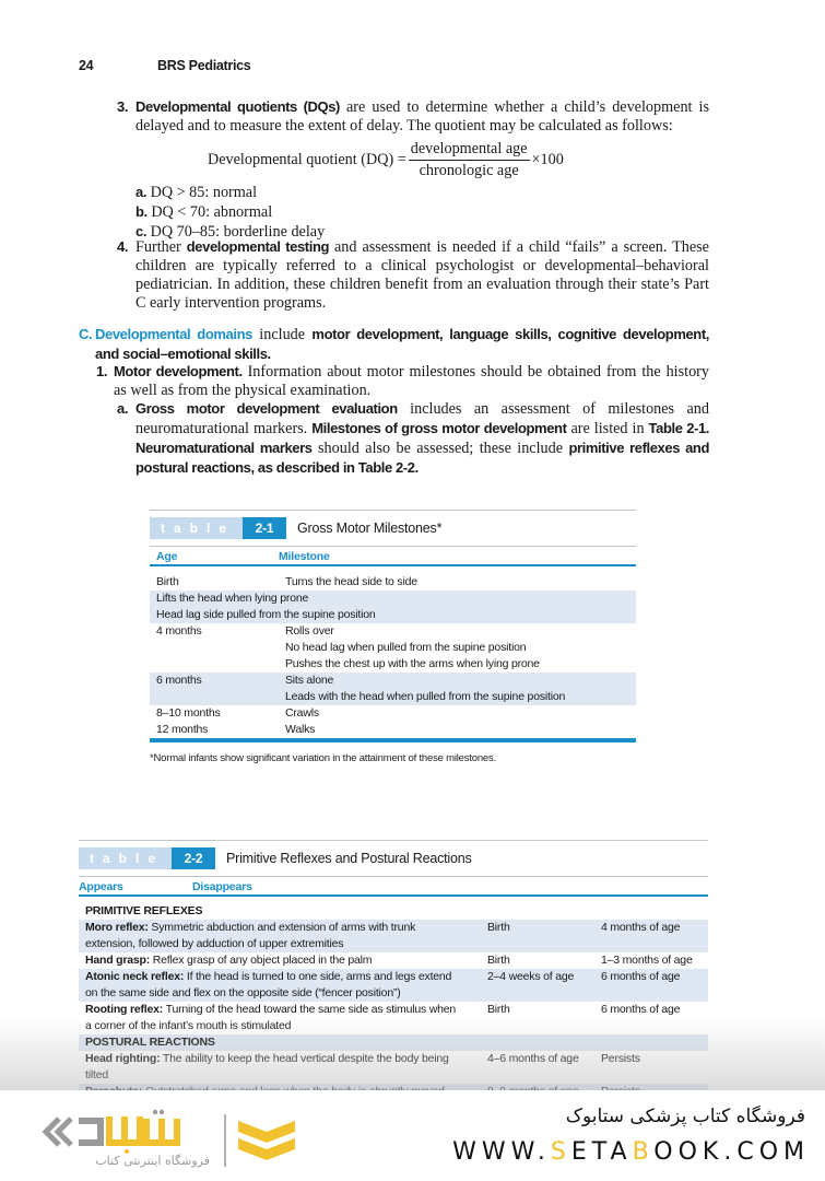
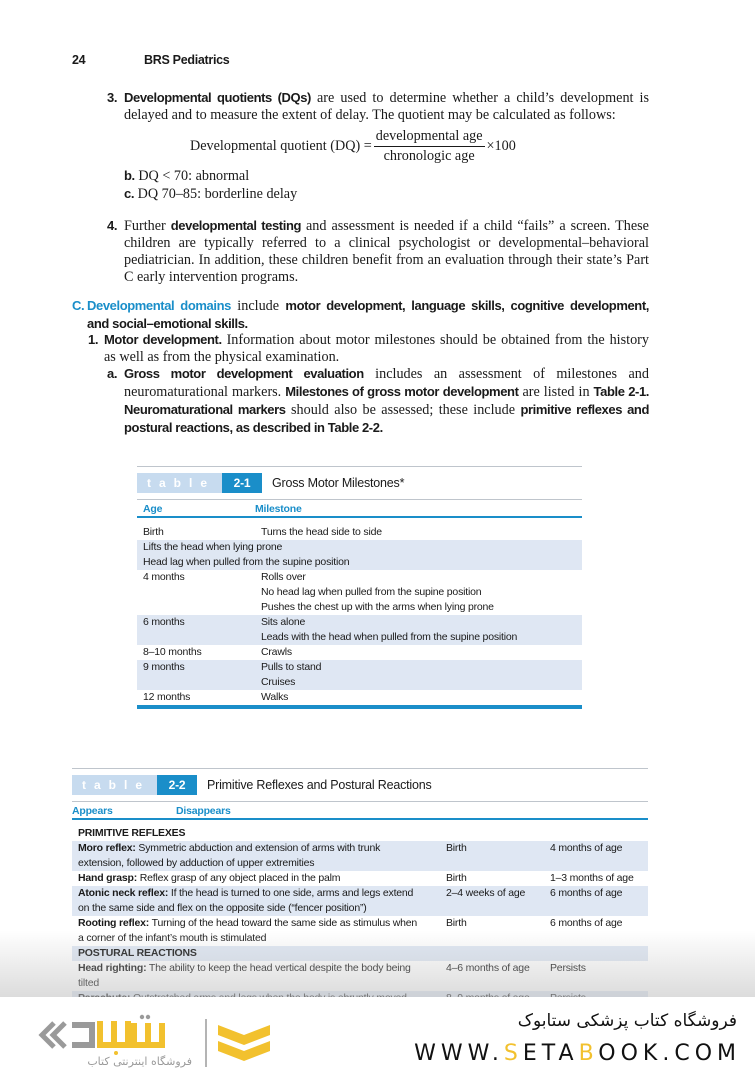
  24
  BRS Pediatrics
  3.
  Developmental quotients (DQs) are used to determine whether a child’s development is delayed and to measure the extent of delay. The quotient may be calculated as follows:
  Developmental quotient (DQ) =
  developmental age
  chronologic age
  ×100
- a. DQ > 85: normal
  b. DQ < 70: abnormal
  c. DQ 70–85: borderline delay
  4.
  Further developmental testing and assessment is needed if a child “fails” a screen. These children are typically referred to a clinical psychologist or developmental–behavioral pediatrician. In addition, these children benefit from an evaluation through their state’s Part C early intervention programs.
  C.
  Developmental domains include motor development, language skills, cognitive development, and social–emotional skills.
  1.
  Motor development. Information about motor milestones should be obtained from the history as well as from the physical examination.
  a.
  Gross motor development evaluation includes an assessment of milestones and neuromaturational markers. Milestones of gross motor development are listed in Table 2-1. Neuromaturational markers should also be assessed; these include primitive reflexes and postural reactions, as described in Table 2-2.
  table
  2-1
  Gross Motor Milestones*
  Age
  Milestone
  Birth
  Turns the head side to side
  Lifts the head when lying prone
- Head lag side pulled from the supine position
+ Head lag when pulled from the supine position
  4 months
  Rolls over
  No head lag when pulled from the supine position
  Pushes the chest up with the arms when lying prone
  6 months
  Sits alone
  Leads with the head when pulled from the supine position
  8–10 months
  Crawls
+ 9 months
+ Pulls to stand
+ Cruises
  12 months
  Walks
- *Normal infants show significant variation in the attainment of these milestones.
  table
  2-2
  Primitive Reflexes and Postural Reactions
  Appears
  Disappears
  PRIMITIVE REFLEXES
  Moro reflex: Symmetric abduction and extension of arms with trunk extension, followed by adduction of upper extremities
  Birth
  4 months of age
  Hand grasp: Reflex grasp of any object placed in the palm
  Birth
  1–3 months of age
  Atonic neck reflex: If the head is turned to one side, arms and legs extend on the same side and flex on the opposite side (“fencer position”)
  2–4 weeks of age
  6 months of age
  Birth
  6 months of age
  فروشگاه اینترنتی کتاب
  فروشگاه کتاب پزشکی ستابوک
  WWW.SETABOOK.COM
